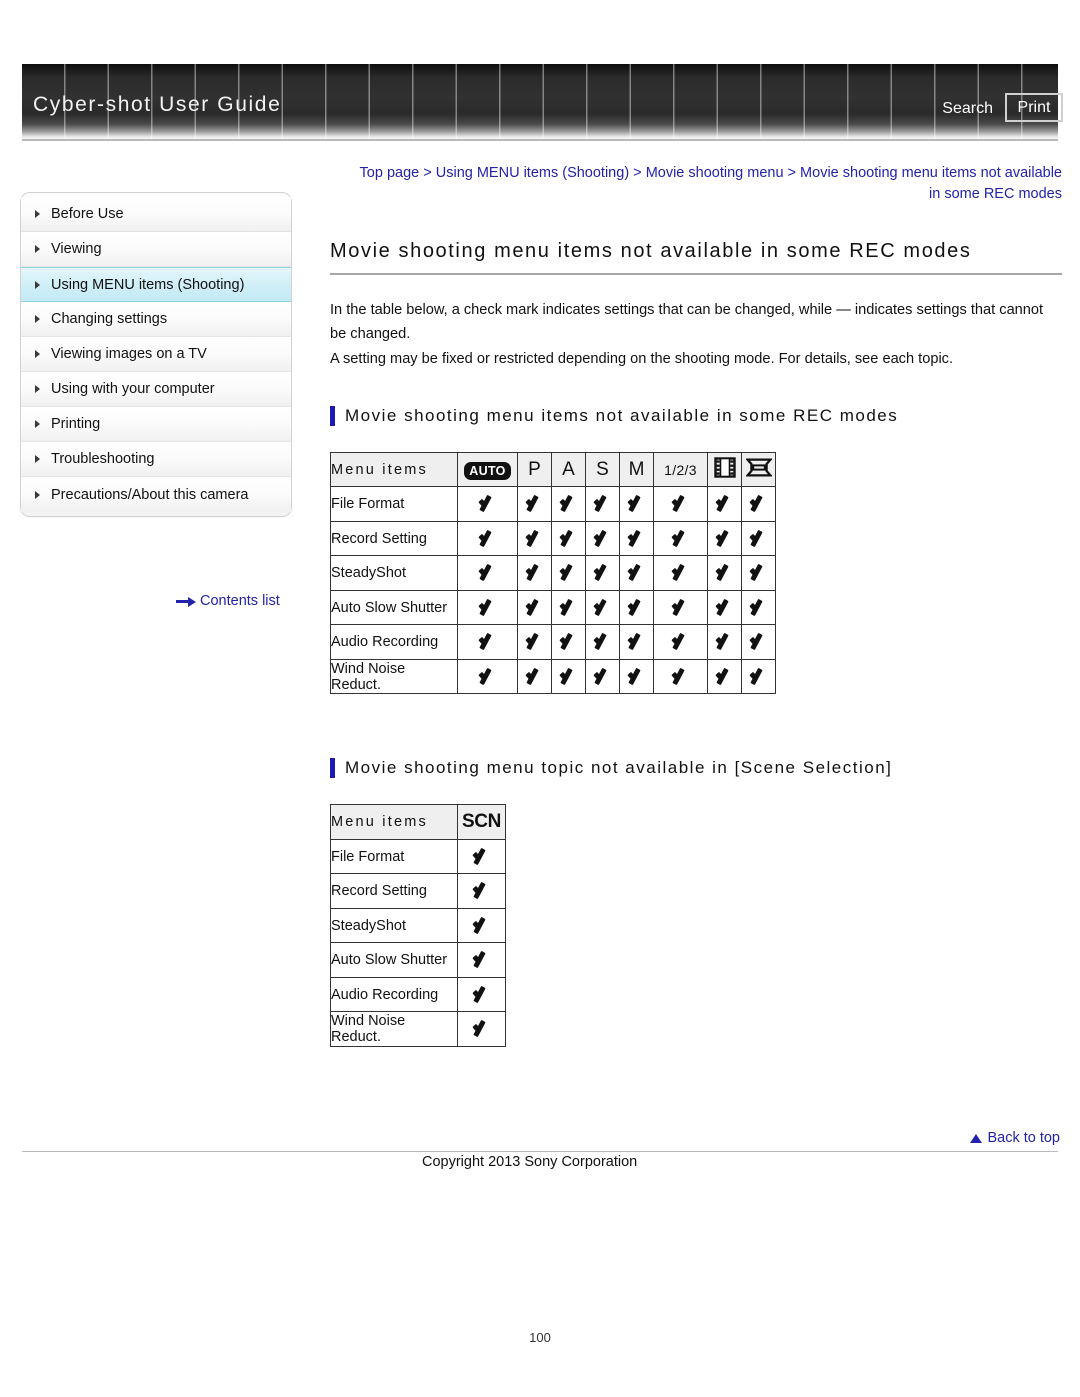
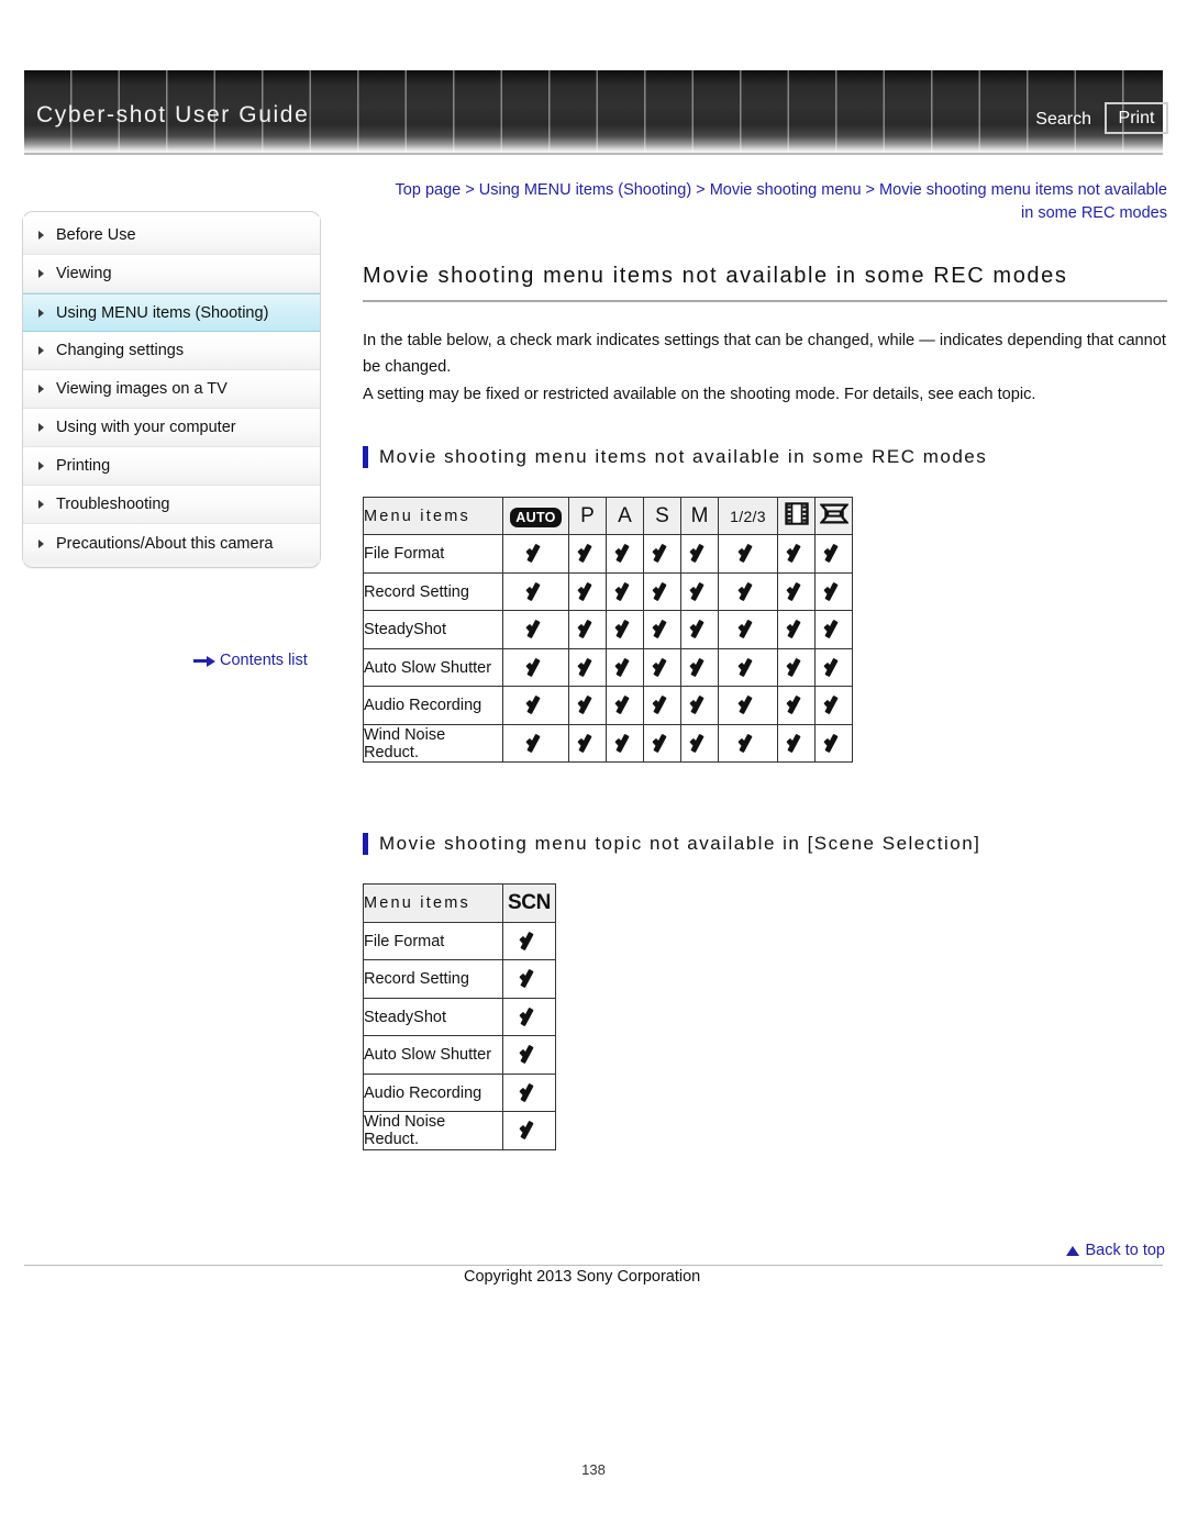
  Cyber-shot User Guide
  Search
  Print
  Top page > Using MENU items (Shooting) > Movie shooting menu > Movie shooting menu items not available in some REC modes
  Before Use
  Viewing
  Using MENU items (Shooting)
  Changing settings
  Viewing images on a TV
  Using with your computer
  Printing
  Troubleshooting
  Precautions/About this camera
  Contents list
  Movie shooting menu items not available in some REC modes
- In the table below, a check mark indicates settings that can be changed, while — indicates settings that cannot be changed.
+ In the table below, a check mark indicates settings that can be changed, while — indicates depending that cannot be changed.
- A setting may be fixed or restricted depending on the shooting mode. For details, see each topic.
+ A setting may be fixed or restricted available on the shooting mode. For details, see each topic.
  Movie shooting menu items not available in some REC modes
  Menu items	AUTO	P	A	S	M	1/2/3
  File Format
  Record Setting
  SteadyShot
  Auto Slow Shutter
  Audio Recording
  Wind Noise Reduct.
  Movie shooting menu topic not available in [Scene Selection]
  Menu items	SCN
  File Format
  Record Setting
  SteadyShot
  Auto Slow Shutter
  Audio Recording
  Wind Noise Reduct.
  Back to top
  Copyright 2013 Sony Corporation
- 100
+ 138
